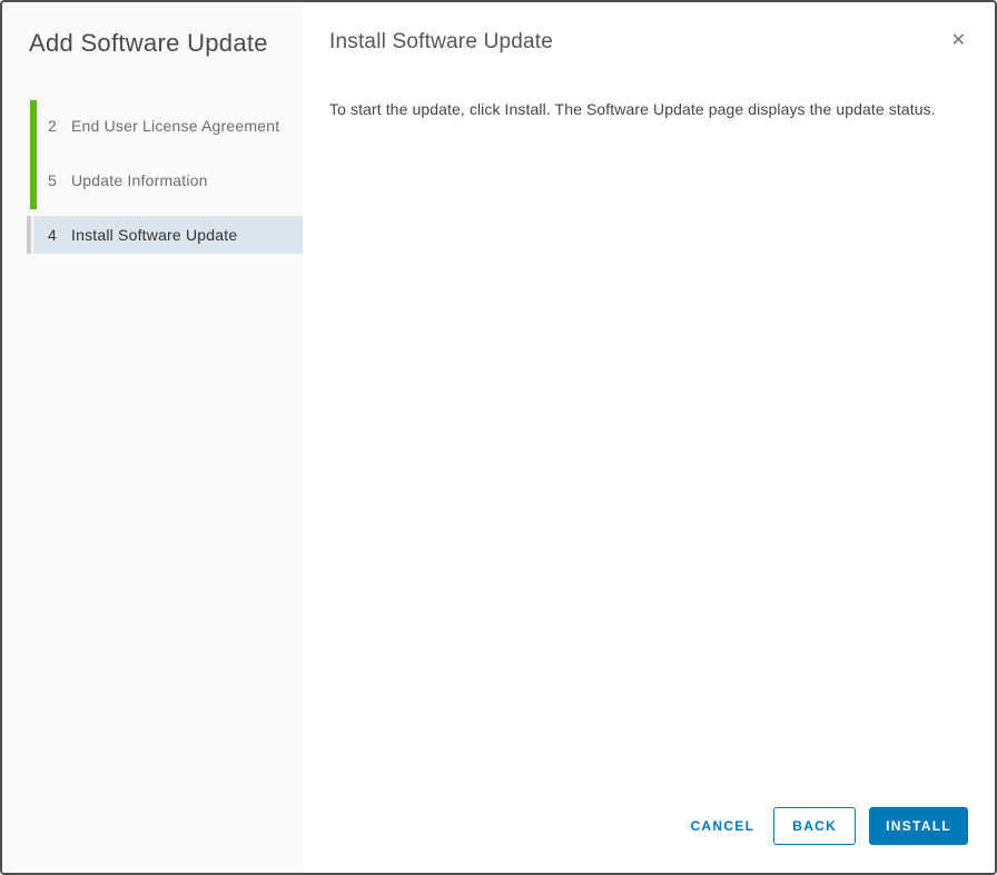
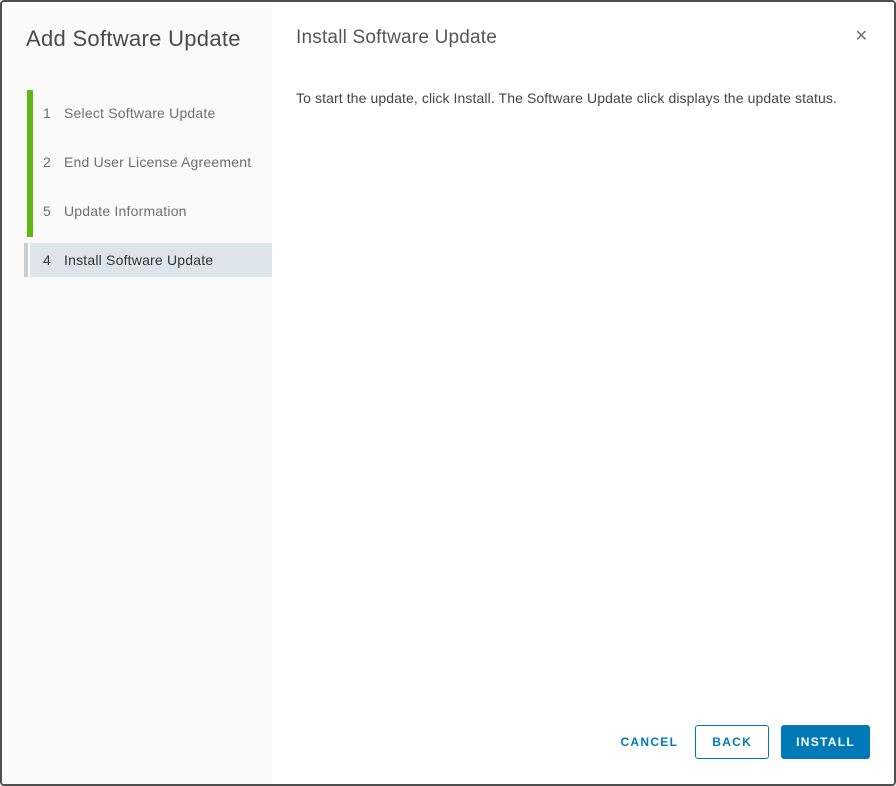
  Add Software Update
+ 1
+ Select Software Update
  2
  End User License Agreement
  5
  Update Information
  4
  Install Software Update
  Install Software Update
  ✕
- To start the update, click Install. The Software Update page displays the update status.
+ To start the update, click Install. The Software Update click displays the update status.
  CANCEL
  BACK
  INSTALL
